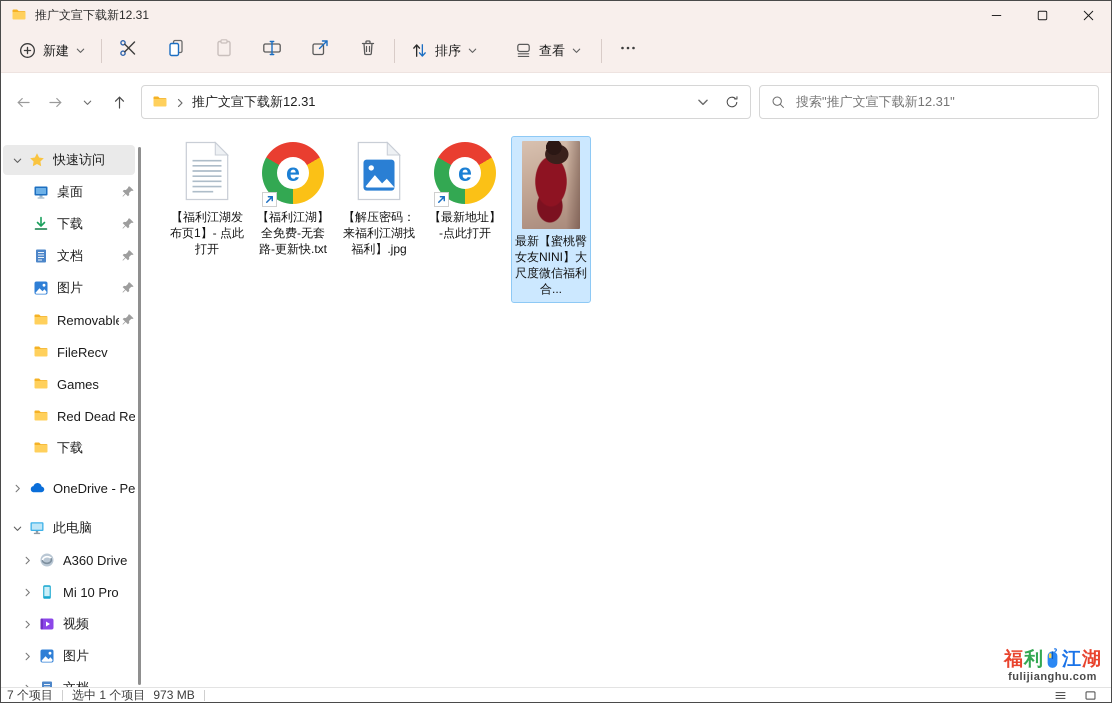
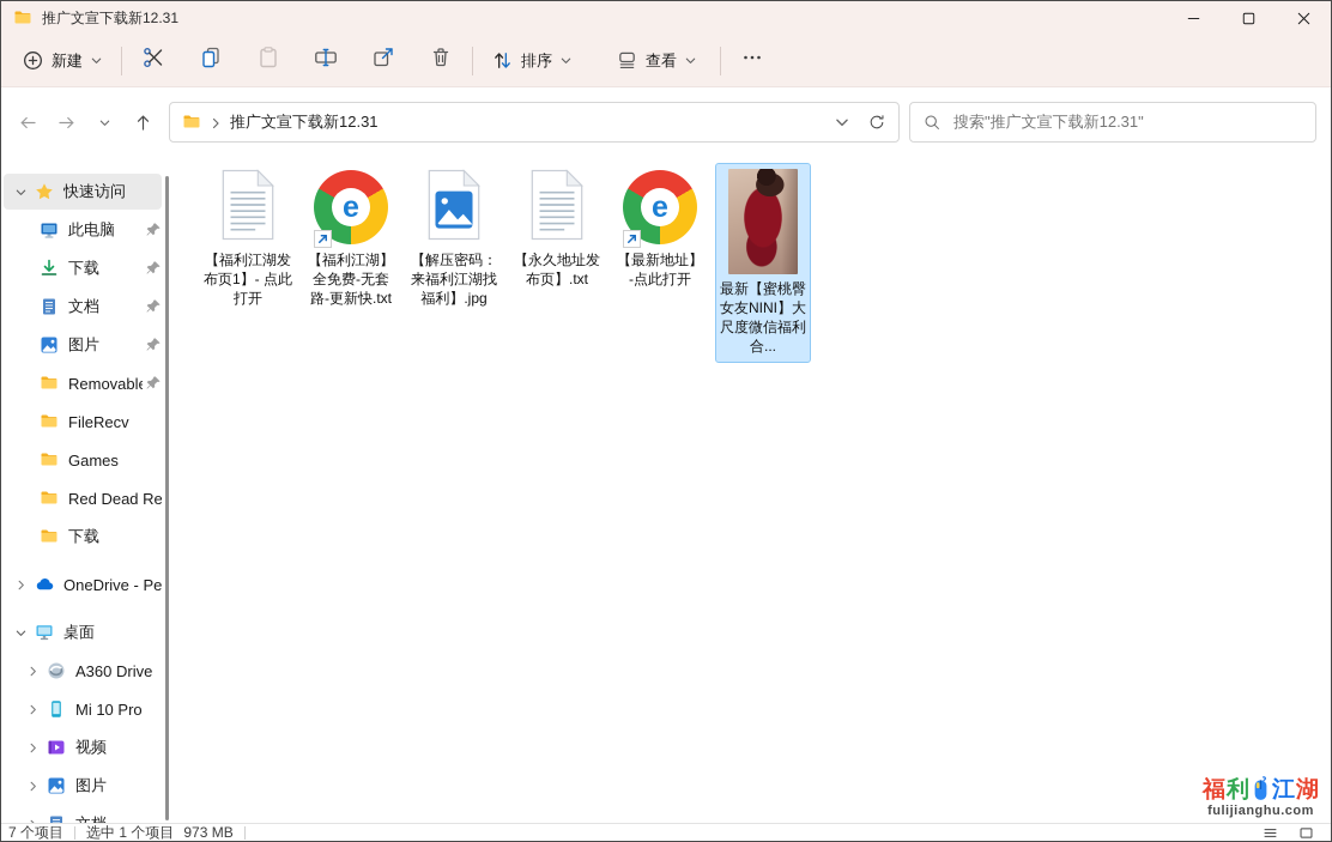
  推广文宣下载新12.31
  新建
  排序
  查看
  推广文宣下载新12.31
  搜索"推广文宣下载新12.31"
  快速访问
- 桌面
+ 此电脑
  下载
  文档
  图片
  Removabl
  FileRecv
  Games
  Red Dead Re
  下载
  OneDrive - Pe
- 此电脑
+ 桌面
  A360 Drive
  Mi 10 Pro
  视频
  图片
  【福利江湖发布页1】- 点此打开
  e
  【福利江湖】全免费-无套路-更新快.txt
  【解压密码：来福利江湖找福利】.jpg
+ 【永久地址发布页】.txt
  e
  【最新地址】-点此打开
  最新【蜜桃臀女友NINI】大尺度微信福利合...
  福
  利
  江
  湖
  fulijianghu.com
  7 个项目
  选中 1 个项目
  973 MB
